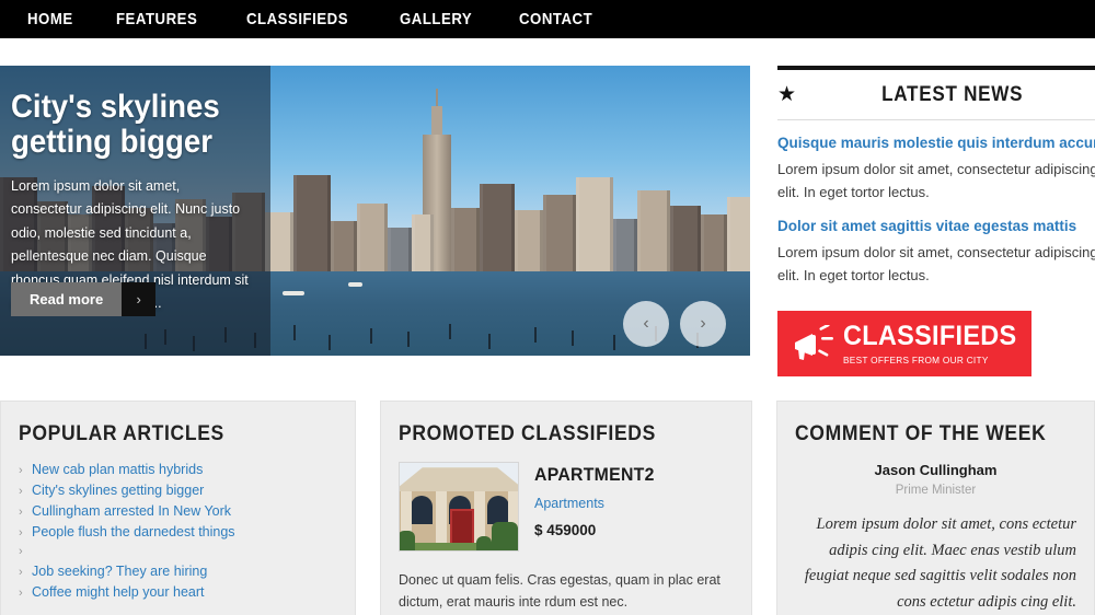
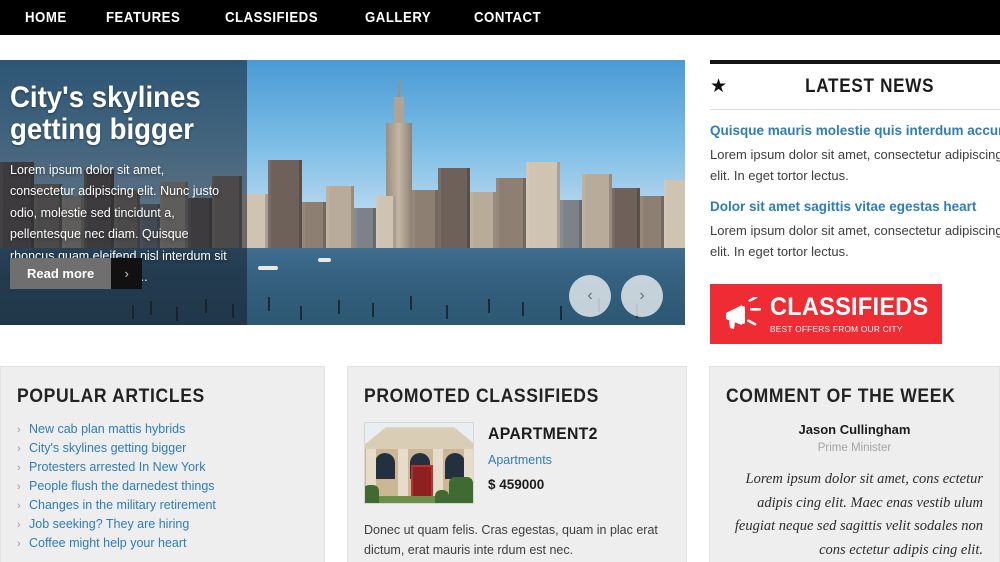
  HOME
  FEATURES
  CLASSIFIEDS
  GALLERY
  CONTACT
  City's skylines getting bigger
  Lorem ipsum dolor sit amet, consectetur adipiscing elit. Nunc justo odio, molestie sed tincidunt a, pellentesque nec diam. Quisque rhoncus quam eleifend nisl interdum sit ..
  Read more
  ›
  ‹
  ›
  ★
  LATEST NEWS
  Quisque mauris molestie quis interdum accu
  Lorem ipsum dolor sit amet, consectetur adipiscing elit. In eget tortor lectus.
- Dolor sit amet sagittis vitae egestas mattis
+ Dolor sit amet sagittis vitae egestas heart
  Lorem ipsum dolor sit amet, consectetur adipiscing elit. In eget tortor lectus.
  CLASSIFIEDS
  BEST OFFERS FROM OUR CITY
  POPULAR ARTICLES
  ›
  New cab plan mattis hybrids
  ›
  City's skylines getting bigger
  ›
- Cullingham arrested In New York
+ Protesters arrested In New York
  ›
  People flush the darnedest things
  ›
+ Changes in the military retirement
  ›
  Job seeking? They are hiring
  ›
  Coffee might help your heart
  PROMOTED CLASSIFIEDS
  APARTMENT2
  Apartments
  $ 459000
  Donec ut quam felis. Cras egestas, quam in plac erat dictum, erat mauris inte rdum est nec.
  COMMENT OF THE WEEK
  Jason Cullingham
  Prime Minister
  Lorem ipsum dolor sit amet, cons ectetur adipis cing elit. Maec enas vestib ulum feugiat neque sed sagittis velit sodales non cons ectetur adipis cing elit.
